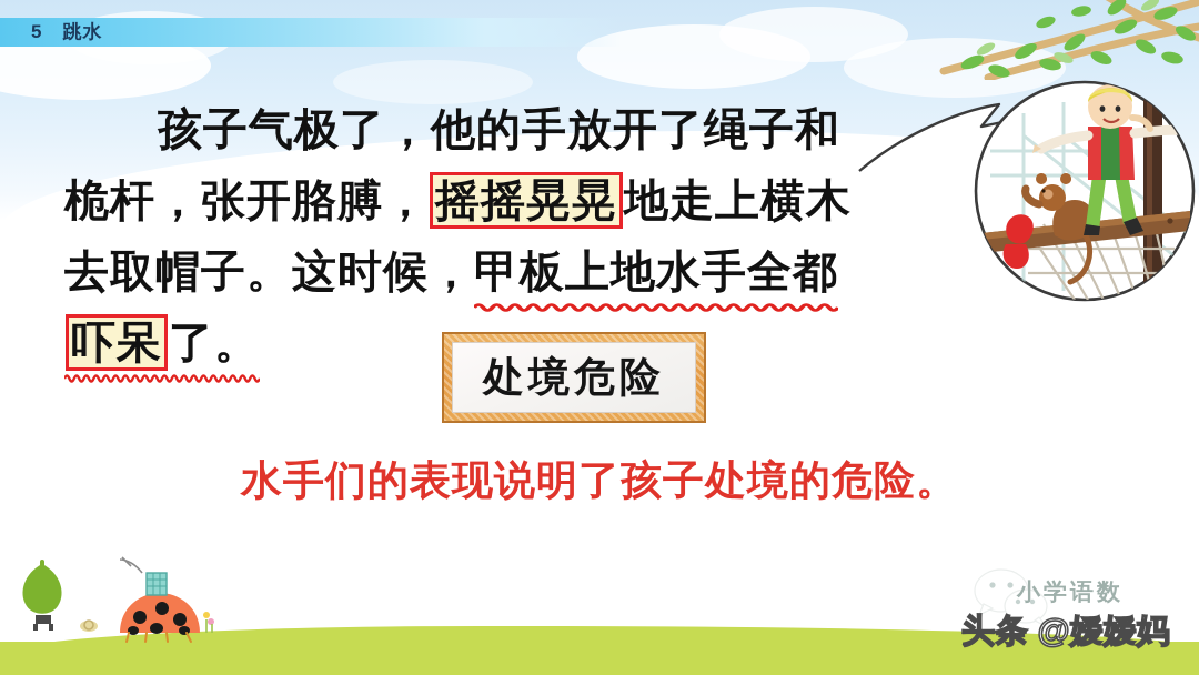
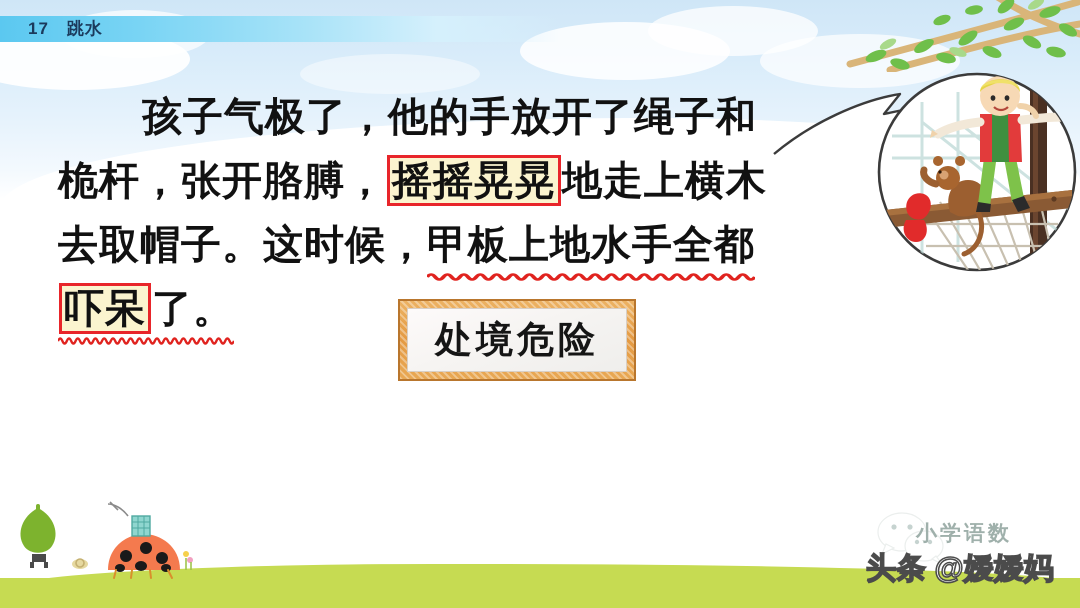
  孩子气极了，他的手放开了绳子和
  桅杆，张开胳膊， 摇摇晃晃 地走上横木
  去取帽子。这时候， 甲板上地水手全都
  吓呆 了。
  处境危险
- 水手们的表现说明了孩子处境的危险。
- 5 跳水
+ 17 跳水
  小学语数
  头条 @嫒嫒妈
